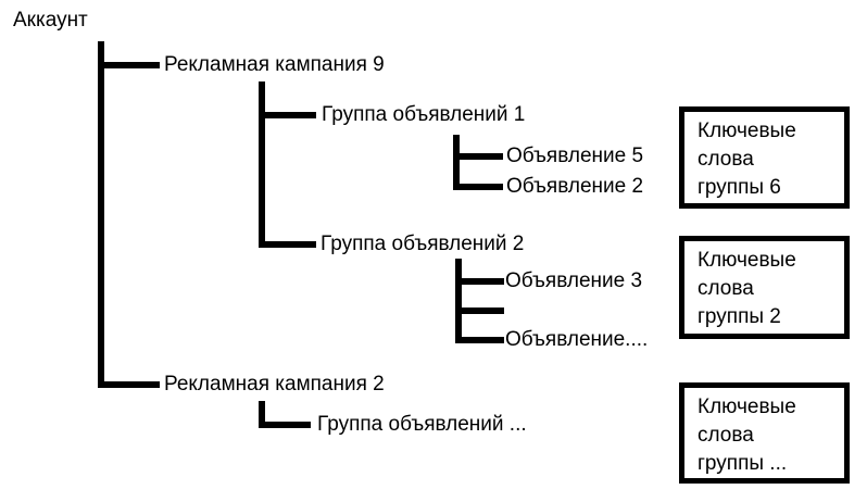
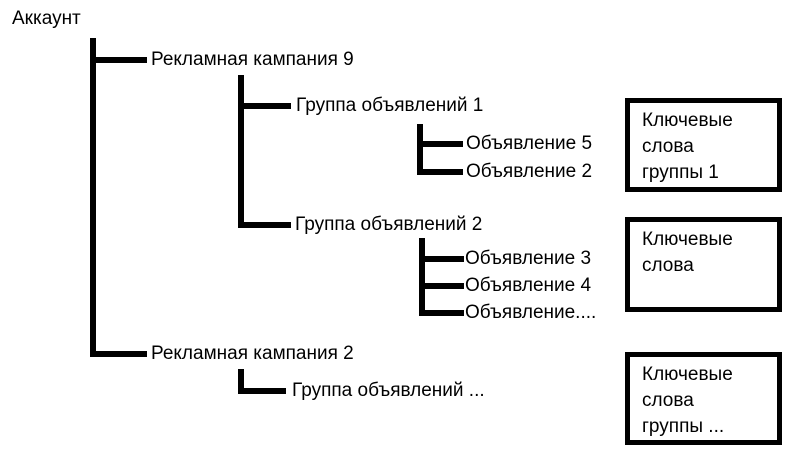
  Аккаунт
  Рекламная кампания 9
  Группа объявлений 1
  Объявление 5
  Объявление 2
  Группа объявлений 2
  Объявление 3
+ Объявление 4
  Объявление....
  Рекламная кампания 2
  Группа объявлений ...
  Ключевые
  слова
- группы 6
+ группы 1
  Ключевые
  слова
- группы 2
  Ключевые
  слова
  группы ...
